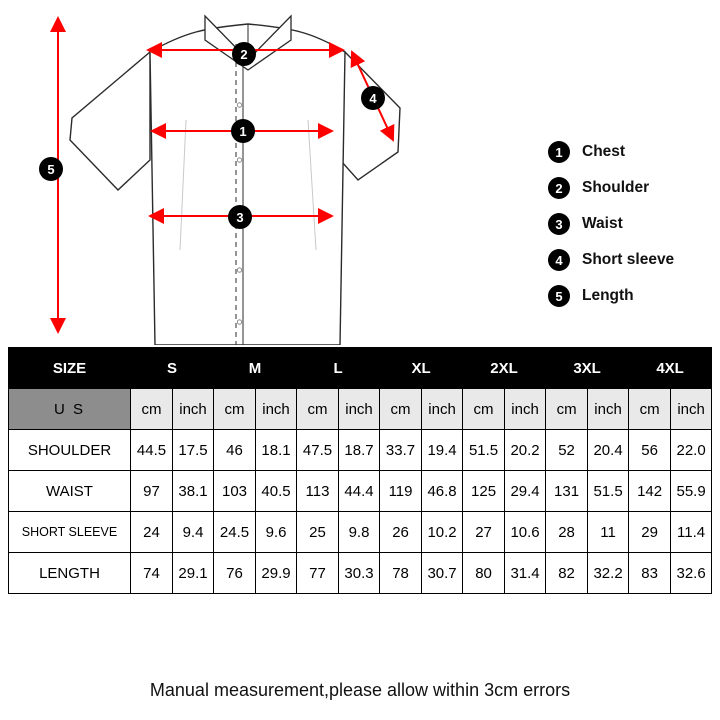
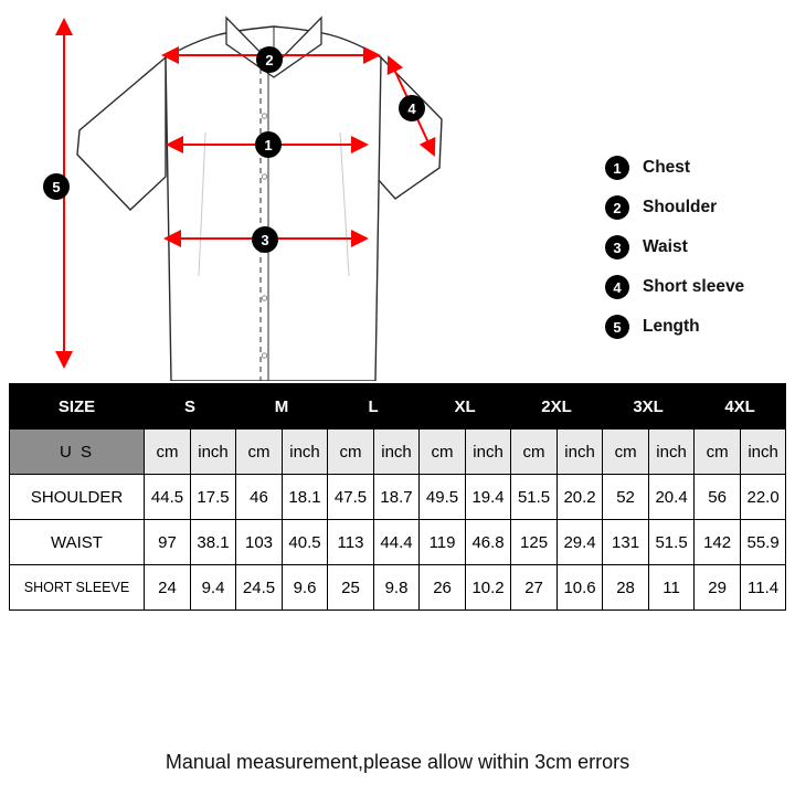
  2
  1
  3
  4
  5
  1
  Chest
  2
  Shoulder
  3
  Waist
  4
  Short sleeve
  5
  Length
  SIZE	S	M	L	XL	2XL	3XL	4XL
  U S	cm	inch	cm	inch	cm	inch	cm	inch	cm	inch	cm	inch	cm	inch
- SHOULDER	44.5	17.5	46	18.1	47.5	18.7	33.7	19.4	51.5	20.2	52	20.4	56	22.0
+ SHOULDER	44.5	17.5	46	18.1	47.5	18.7	49.5	19.4	51.5	20.2	52	20.4	56	22.0
  WAIST	97	38.1	103	40.5	113	44.4	119	46.8	125	29.4	131	51.5	142	55.9
  SHORT SLEEVE	24	9.4	24.5	9.6	25	9.8	26	10.2	27	10.6	28	11	29	11.4
- LENGTH	74	29.1	76	29.9	77	30.3	78	30.7	80	31.4	82	32.2	83	32.6
  Manual measurement,please allow within 3cm errors
